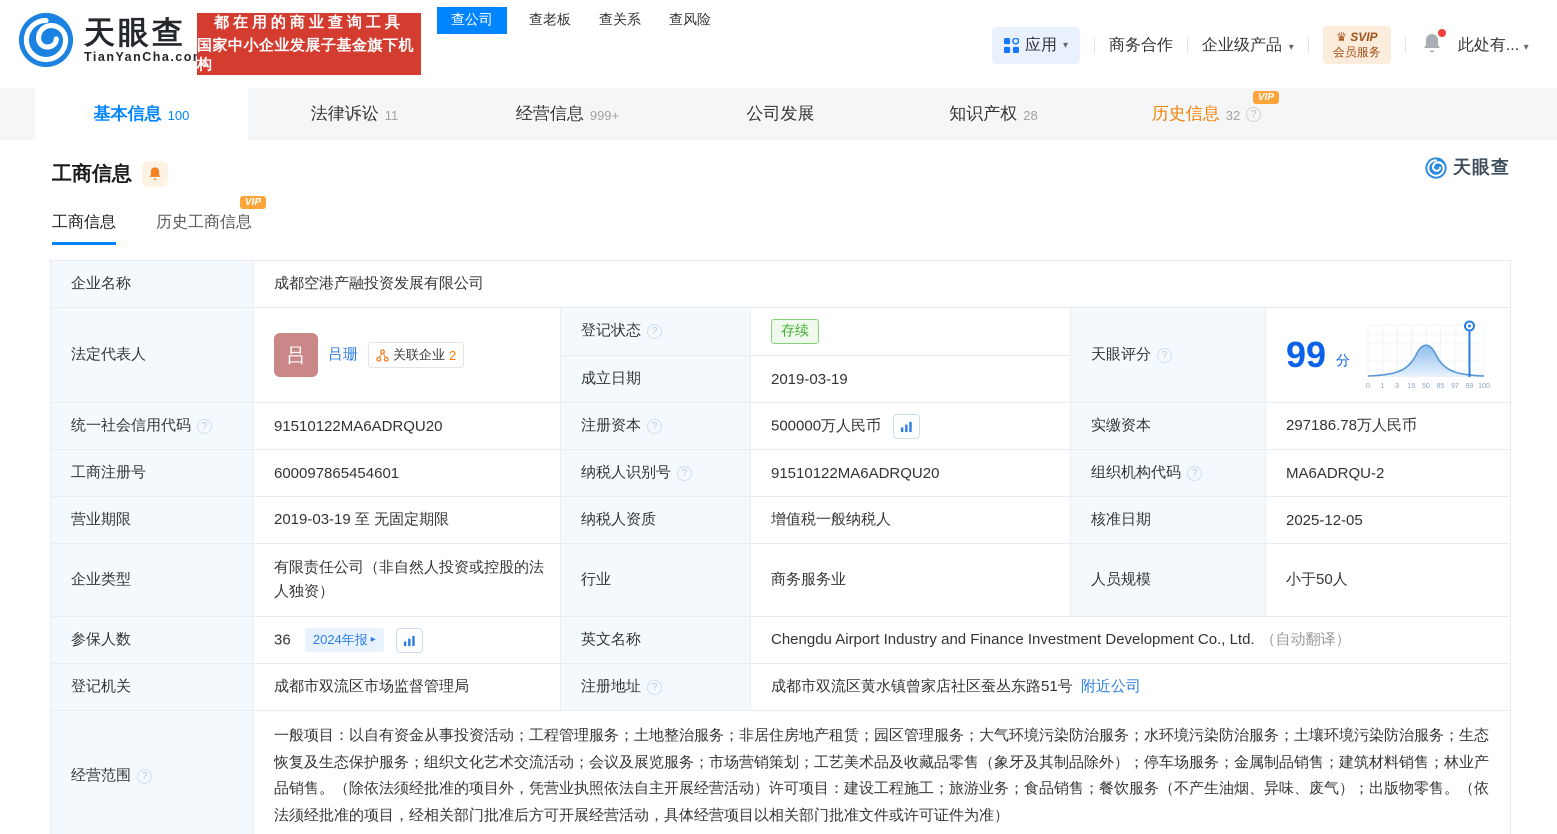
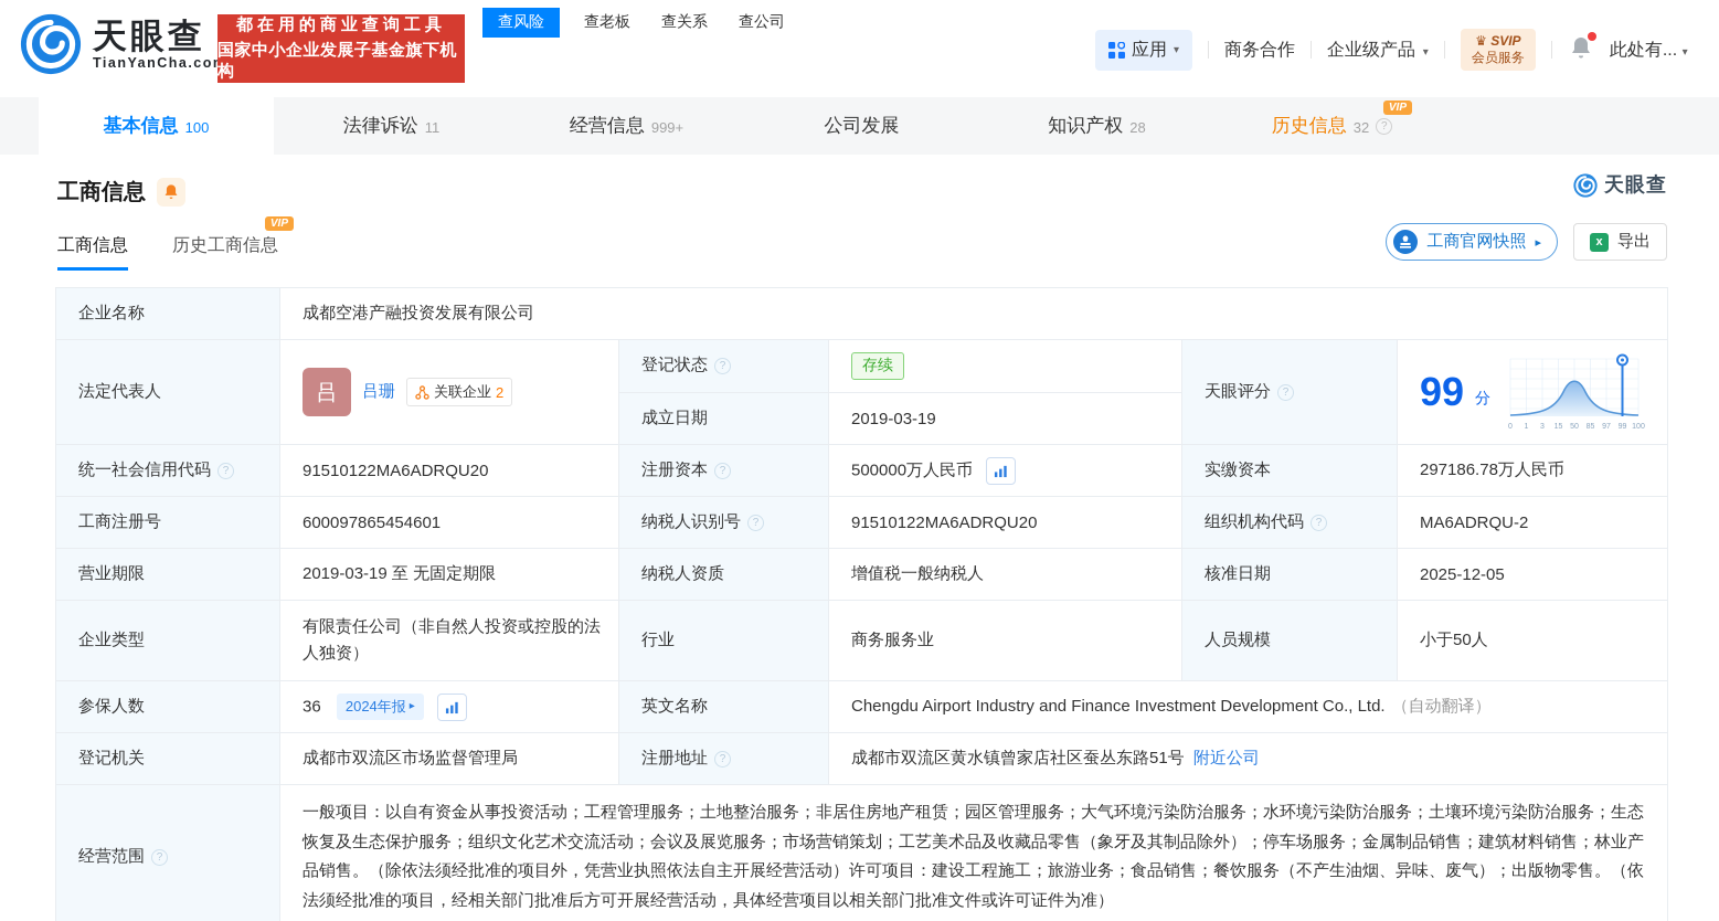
  天眼查
  TianYanCha.co
  都在用的商业查询工具
  国家中小企业发展子基金旗下机构
- 查公司
+ 查风险
  查老板
  查关系
- 查风险
+ 查公司
  应用
  ▾
  商务合作
  企业级产品 ▾
  ♛ SVIP
  会员服务
  此处有... ▾
  基本信息
  100
  法律诉讼
  11
  经营信息
  999+
  公司发展
  知识产权
  28
  VIP
  历史信息
  32
  ?
  工商信息
  工商信息
  VIP
  历史工商信息
  天眼查
+ 工商官网快照
+ ▸
+ x
+ 导出
  企业名称	成都空港产融投资发展有限公司
  成立日期	2019-03-19
  统一社会信用代码 ?	91510122MA6ADRQU20	注册资本 ?	500000万人民币	实缴资本	297186.78万人民币
  工商注册号	600097865454601	纳税人识别号 ?	91510122MA6ADRQU20	组织机构代码 ?	MA6ADRQU-2
  营业期限	2019-03-19 至 无固定期限	纳税人资质	增值税一般纳税人	核准日期	2025-12-05
  企业类型	有限责任公司（非自然人投资或控股的法人独资）	行业	商务服务业	人员规模	小于50人
  参保人数	36 2024年报 ▸	英文名称	Chengdu Airport Industry and Finance Investment Development Co., Ltd. （自动翻译）
  登记机关	成都市双流区市场监督管理局	注册地址 ?	成都市双流区黄水镇曾家店社区蚕丛东路51号 附近公司
  经营范围 ?	一般项目：以自有资金从事投资活动；工程管理服务；土地整治服务；非居住房地产租赁；园区管理服务；大气环境污染防治服务；水环境污染防治服务；土壤环境污染防治服务；生态恢复及生态保护服务；组织文化艺术交流活动；会议及展览服务；市场营销策划；工艺美术品及收藏品零售（象牙及其制品除外）；停车场服务；金属制品销售；建筑材料销售；林业产品销售。（除依法须经批准的项目外，凭营业执照依法自主开展经营活动）许可项目：建设工程施工；旅游业务；食品销售；餐饮服务（不产生油烟、异味、废气）；出版物零售。（依法须经批准的项目，经相关部门批准后方可开展经营活动，具体经营项目以相关部门批准文件或许可证件为准）
